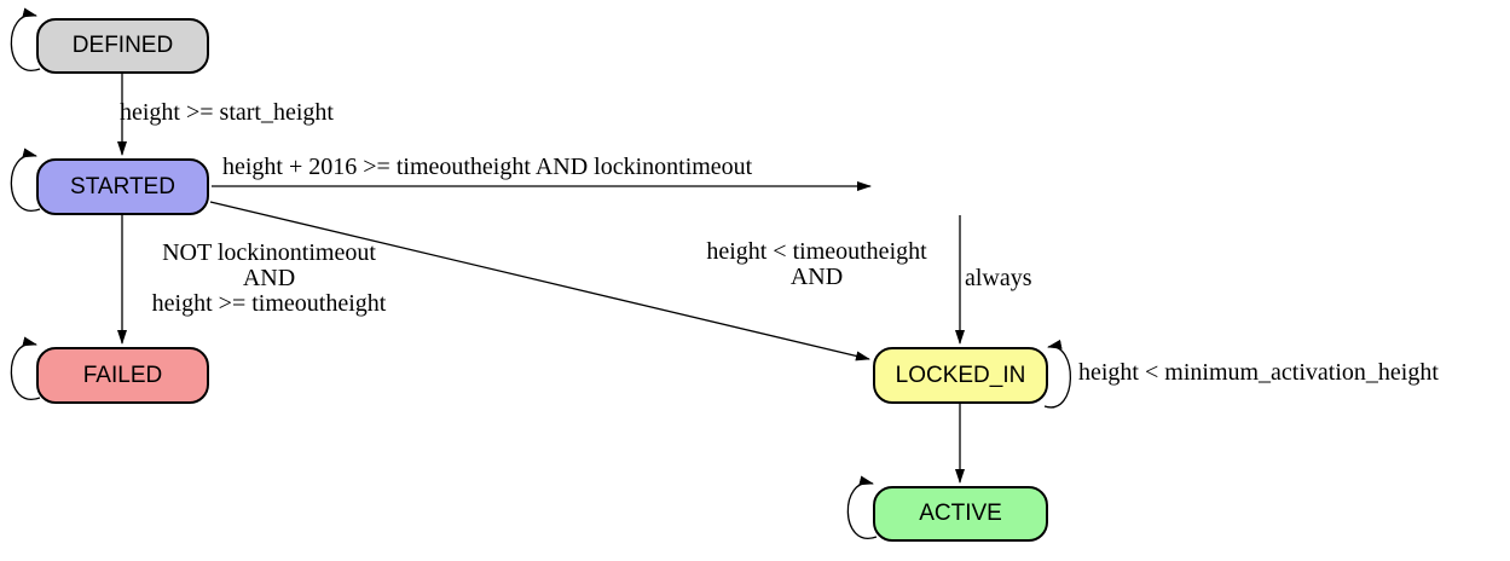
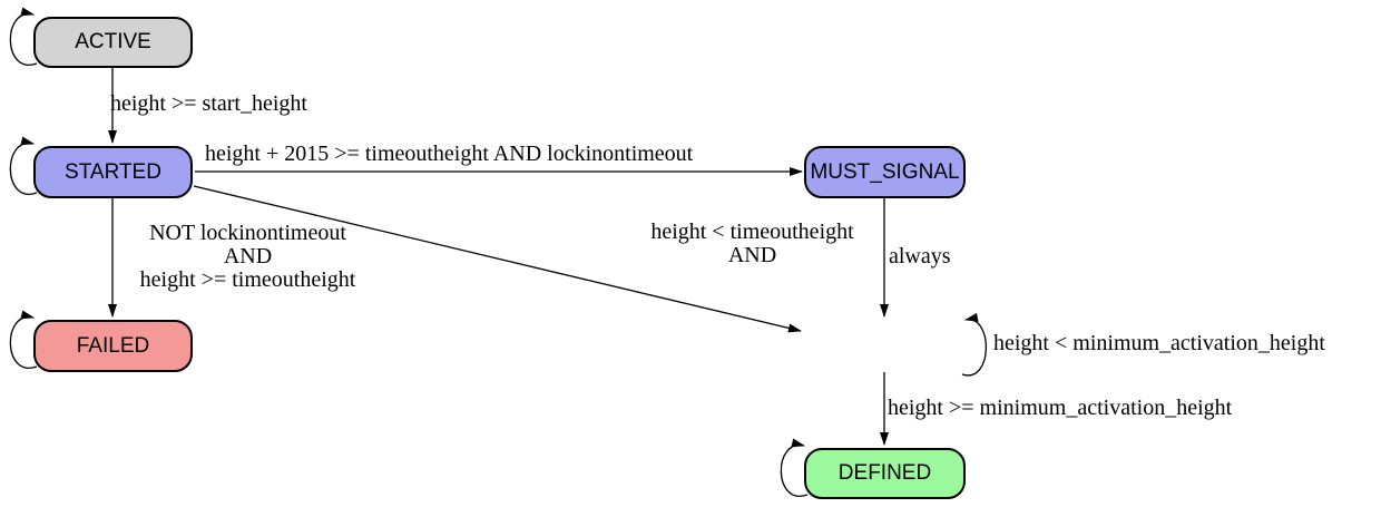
- DEFINED
+ ACTIVE
  STARTED
+ MUST_SIGNAL
  FAILED
- LOCKED_IN
- ACTIVE
+ DEFINED
  height >= start_height
- height + 2016 >= timeoutheight AND lockinontimeout
+ height + 2015 >= timeoutheight AND lockinontimeout
  NOT lockinontimeout
  AND
  height >= timeoutheight
  height < timeoutheight
  AND
  always
  height < minimum_activation_height
+ height >= minimum_activation_height
